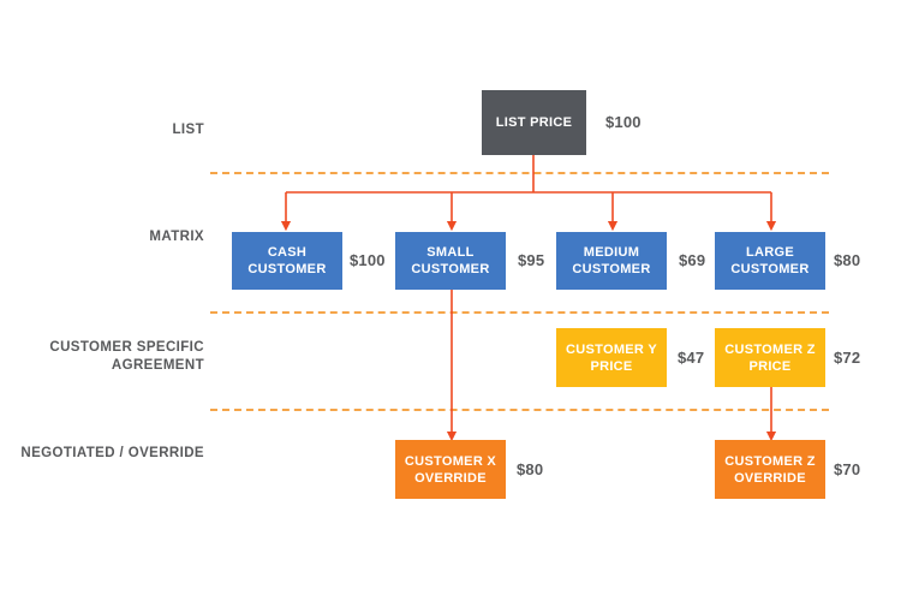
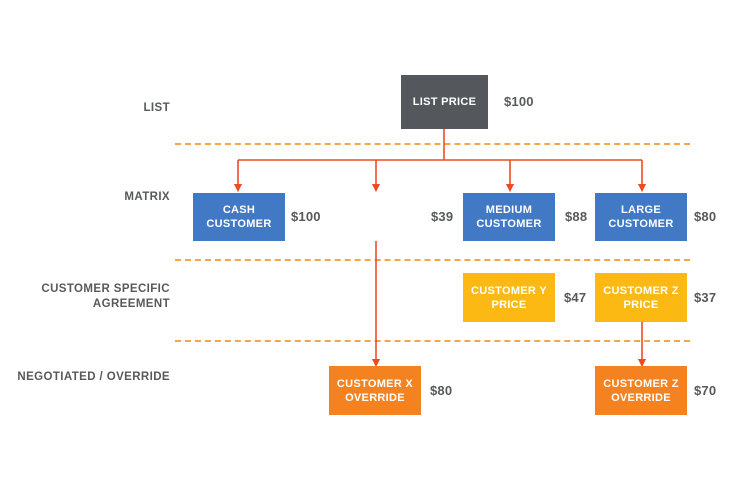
  LIST
  MATRIX
  CUSTOMER SPECIFIC
  AGREEMENT
  NEGOTIATED / OVERRIDE
  LIST PRICE
  $100
  CASH CUSTOMER
  $100
- SMALL CUSTOMER
- $95
+ $39
  MEDIUM CUSTOMER
- $69
+ $88
  LARGE CUSTOMER
  $80
  CUSTOMER Y PRICE
  $47
  CUSTOMER Z PRICE
- $72
+ $37
  CUSTOMER X OVERRIDE
  $80
  CUSTOMER Z OVERRIDE
  $70
